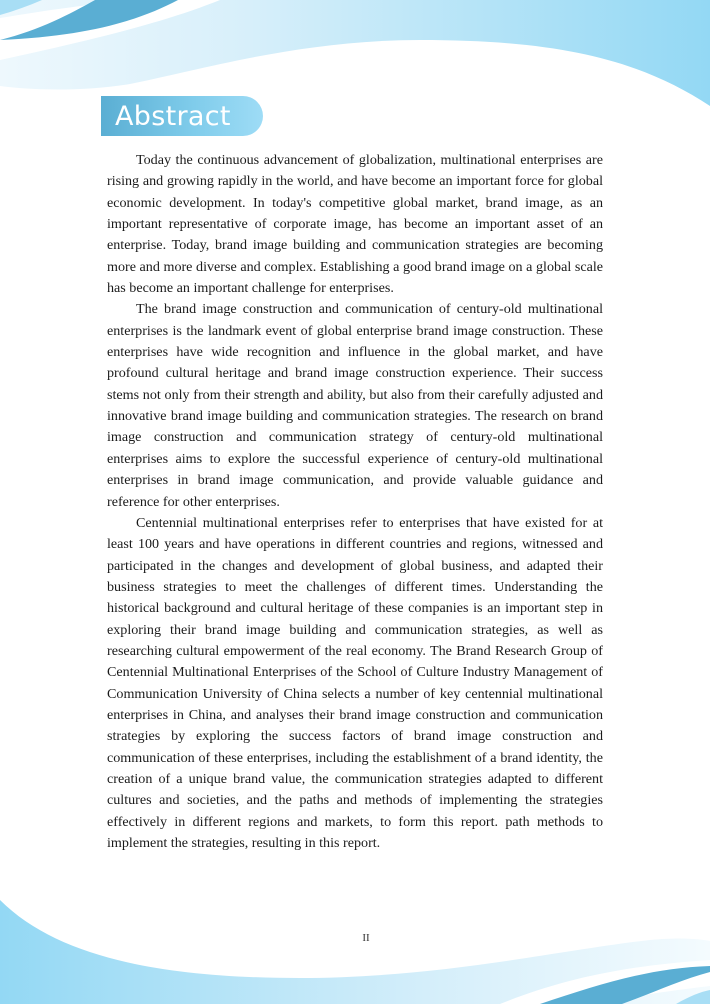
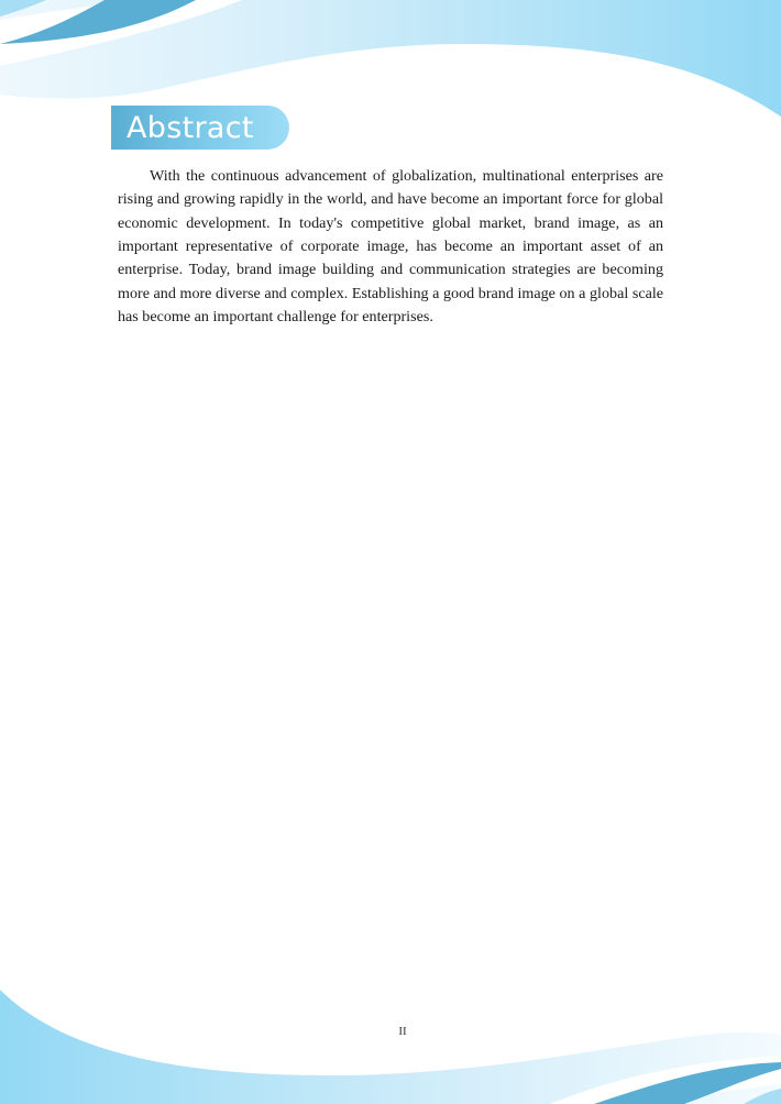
  Abstract
- Today the continuous advancement of globalization, multinational enterprises are rising and growing rapidly in the world, and have become an important force for global economic development. In today's competitive global market, brand image, as an important representative of corporate image, has become an important asset of an enterprise. Today, brand image building and communication strategies are becoming more and more diverse and complex. Establishing a good brand image on a global scale has become an important challenge for enterprises.
+ With the continuous advancement of globalization, multinational enterprises are rising and growing rapidly in the world, and have become an important force for global economic development. In today's competitive global market, brand image, as an important representative of corporate image, has become an important asset of an enterprise. Today, brand image building and communication strategies are becoming more and more diverse and complex. Establishing a good brand image on a global scale has become an important challenge for enterprises.
- The brand image construction and communication of century-old multinational enterprises is the landmark event of global enterprise brand image construction. These enterprises have wide recognition and influence in the global market, and have profound cultural heritage and brand image construction experience. Their success stems not only from their strength and ability, but also from their carefully adjusted and innovative brand image building and communication strategies. The research on brand image construction and communication strategy of century-old multinational enterprises aims to explore the successful experience of century-old multinational enterprises in brand image communication, and provide valuable guidance and reference for other enterprises.
- Centennial multinational enterprises refer to enterprises that have existed for at least 100 years and have operations in different countries and regions, witnessed and participated in the changes and development of global business, and adapted their business strategies to meet the challenges of different times. Understanding the historical background and cultural heritage of these companies is an important step in exploring their brand image building and communication strategies, as well as researching cultural empowerment of the real economy. The Brand Research Group of Centennial Multinational Enterprises of the School of Culture Industry Management of Communication University of China selects a number of key centennial multinational enterprises in China, and analyses their brand image construction and communication strategies by exploring the success factors of brand image construction and communication of these enterprises, including the establishment of a brand identity, the creation of a unique brand value, the communication strategies adapted to different cultures and societies, and the paths and methods of implementing the strategies effectively in different regions and markets, to form this report. path methods to implement the strategies, resulting in this report.
  II
